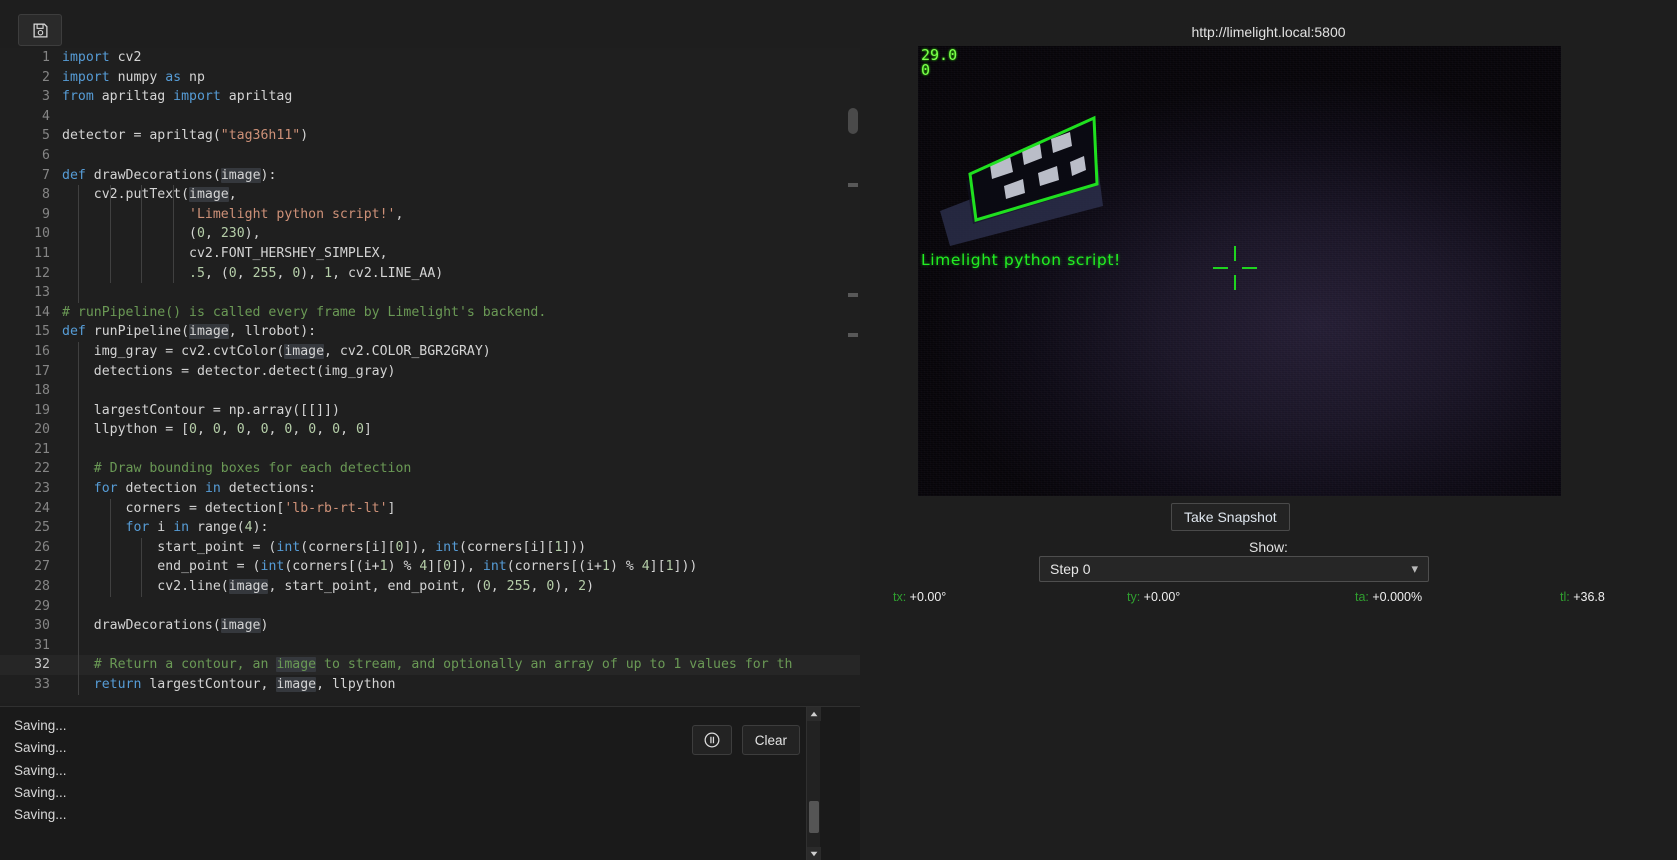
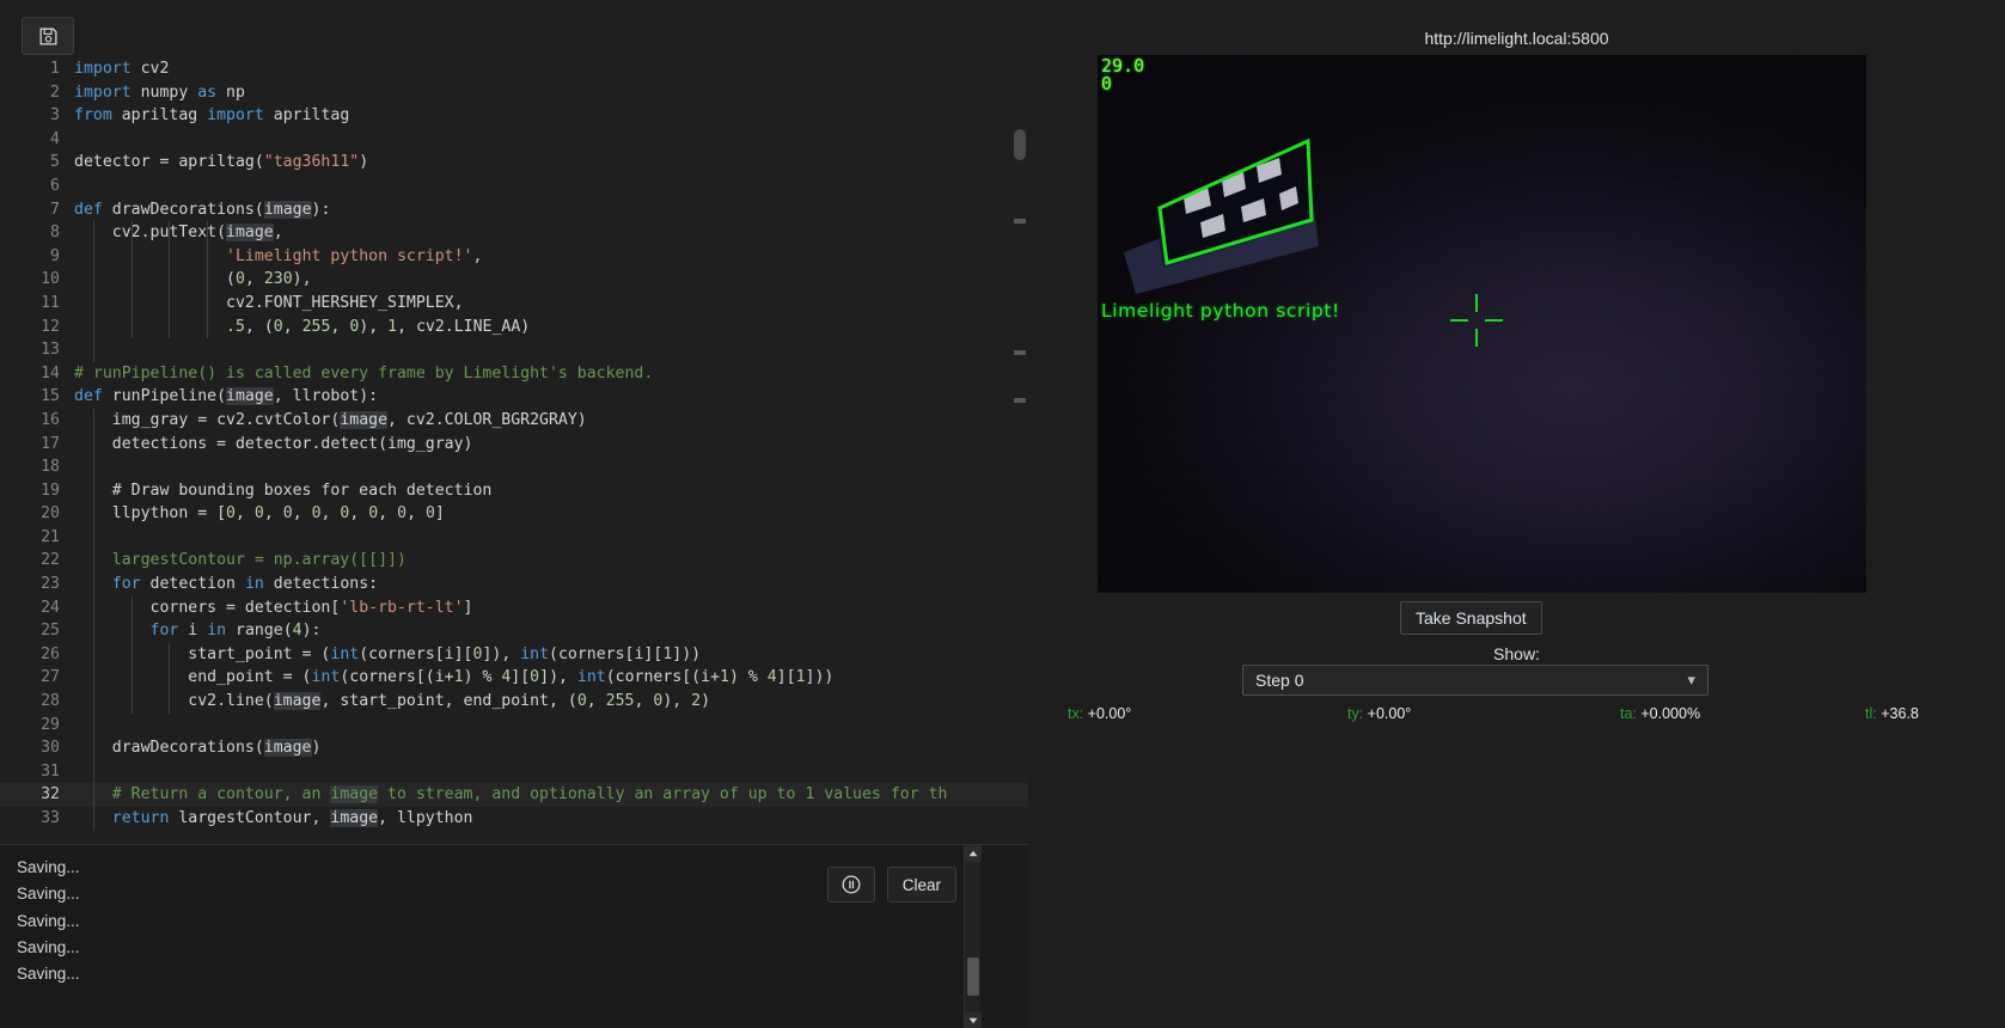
  1 import cv2
  2 import numpy as np
  3 from apriltag import apriltag
  4
  5 detector = apriltag("tag36h11")
  6
  7 def drawDecorations(image):
  8 cv2.putText(image,
  9 'Limelight python script!',
  10 (0, 230),
  11 cv2.FONT_HERSHEY_SIMPLEX,
  12 .5, (0, 255, 0), 1, cv2.LINE_AA)
  13
  14 # runPipeline() is called every frame by Limelight's backend.
  15 def runPipeline(image, llrobot):
  16 img_gray = cv2.cvtColor(image, cv2.COLOR_BGR2GRAY)
  17 detections = detector.detect(img_gray)
  18
- 19 largestContour = np.array([[]])
+ 19 # Draw bounding boxes for each detection
  20 llpython = [0, 0, 0, 0, 0, 0, 0, 0]
  21
- 22 # Draw bounding boxes for each detection
+ 22 largestContour = np.array([[]])
  23 for detection in detections:
  24 corners = detection['lb-rb-rt-lt']
  25 for i in range(4):
  26 start_point = (int(corners[i][0]), int(corners[i][1]))
  27 end_point = (int(corners[(i+1) % 4][0]), int(corners[(i+1) % 4][1]))
  28 cv2.line(image, start_point, end_point, (0, 255, 0), 2)
  29
  30 drawDecorations(image)
  31
  32 # Return a contour, an image to stream, and optionally an array of up to 1 values for th
  33 return largestContour, image, llpython
  Saving...
  Saving...
  Saving...
  Saving...
  Saving...
  Clear
  http://limelight.local:5800
  29.0
  0
  Limelight python script!
  Take Snapshot
  Show:
  Step 0
  ▾
  tx: +0.00°
  ty: +0.00°
  ta: +0.000%
  tl: +36.8
